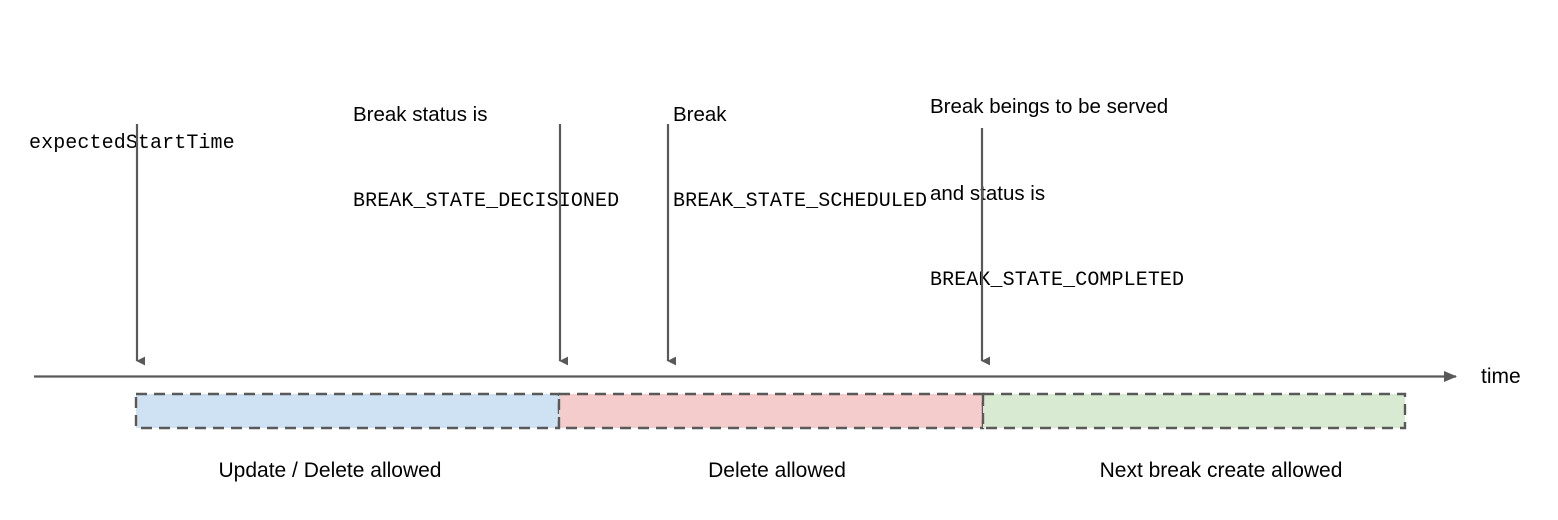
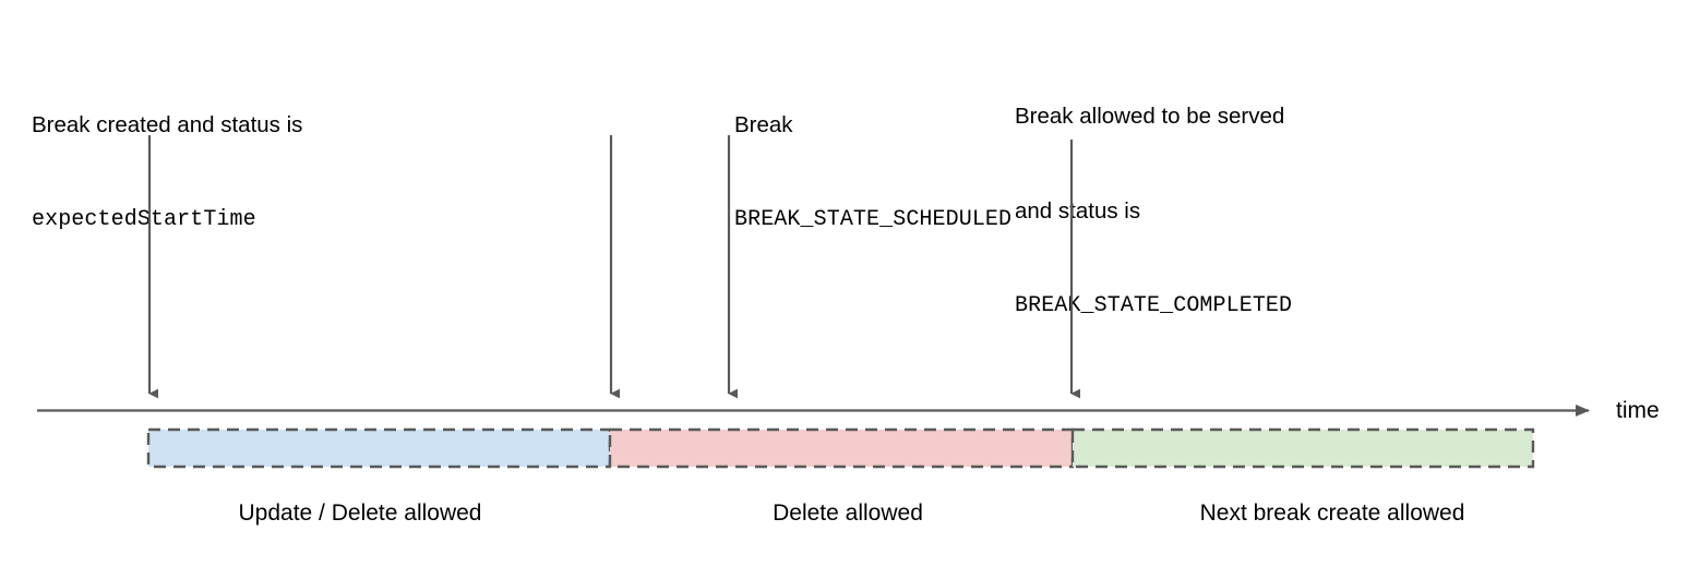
+ Break created and status is
  expectedStartTime
- Break status is
- BREAK_STATE_DECISIONED
  Break
  BREAK_STATE_SCHEDULED
- Break beings to be served
+ Break allowed to be served
  and satus is
  BREAK_STATE_COMPLETED
  time
  Update / Delete allowed
  Delete allowed
  Next break create allowed
